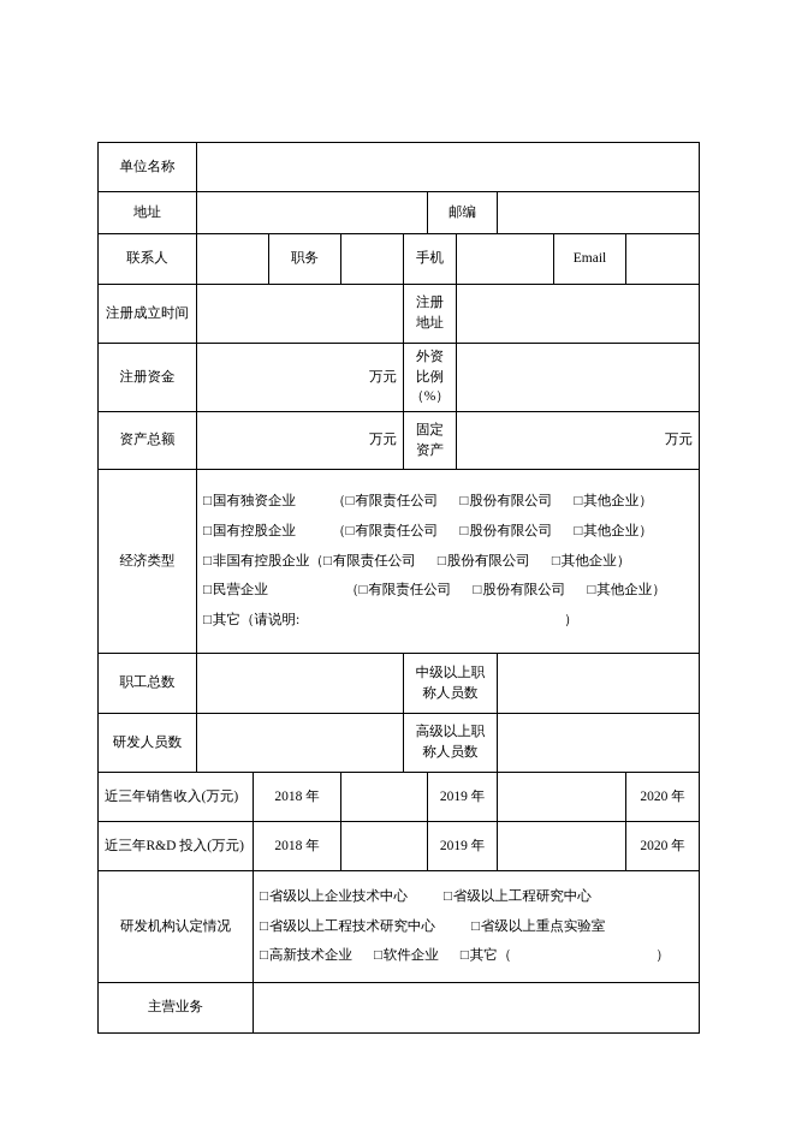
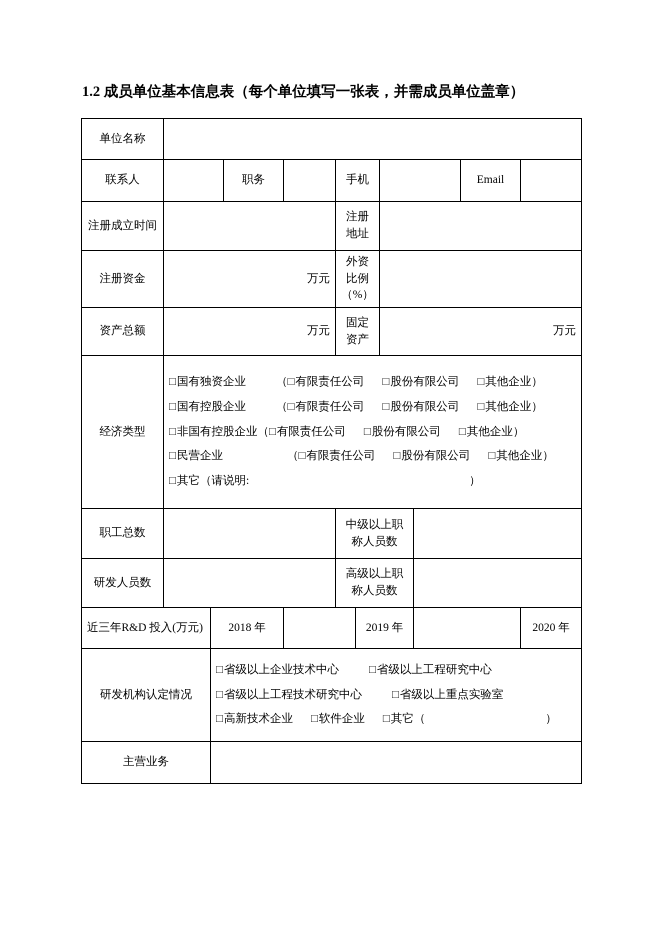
+ 1.2 成员单位基本信息表（每个单位填写一张表，并需成员单位盖章）
  单位名称
- 地址		邮编
  联系人		职务		手机		Email
  注册成立时间		注册地址
  注册资金	万元	外资比例（%）
  资产总额	万元	固定资产	万元
  经济类型	□国有独资企业 （□有限责任公司 □股份有限公司 □其他企业） □国有控股企业 （□有限责任公司 □股份有限公司 □其他企业） □非国有控股企业（□有限责任公司 □股份有限公司 □其他企业） □民营企业 （□有限责任公司 □股份有限公司 □其他企业） □其它（请说明: ）
  职工总数		中级以上职称人员数
  研发人员数		高级以上职称人员数
- 近三年销售收入(万元)	2018 年		2019 年		2020 年
  近三年R&D 投入(万元)	2018 年		2019 年		2020 年
  研发机构认定情况	□省级以上企业技术中心 □省级以上工程研究中心 □省级以上工程技术研究中心 □省级以上重点实验室 □高新技术企业 □软件企业 □其它（ ）
  主营业务
